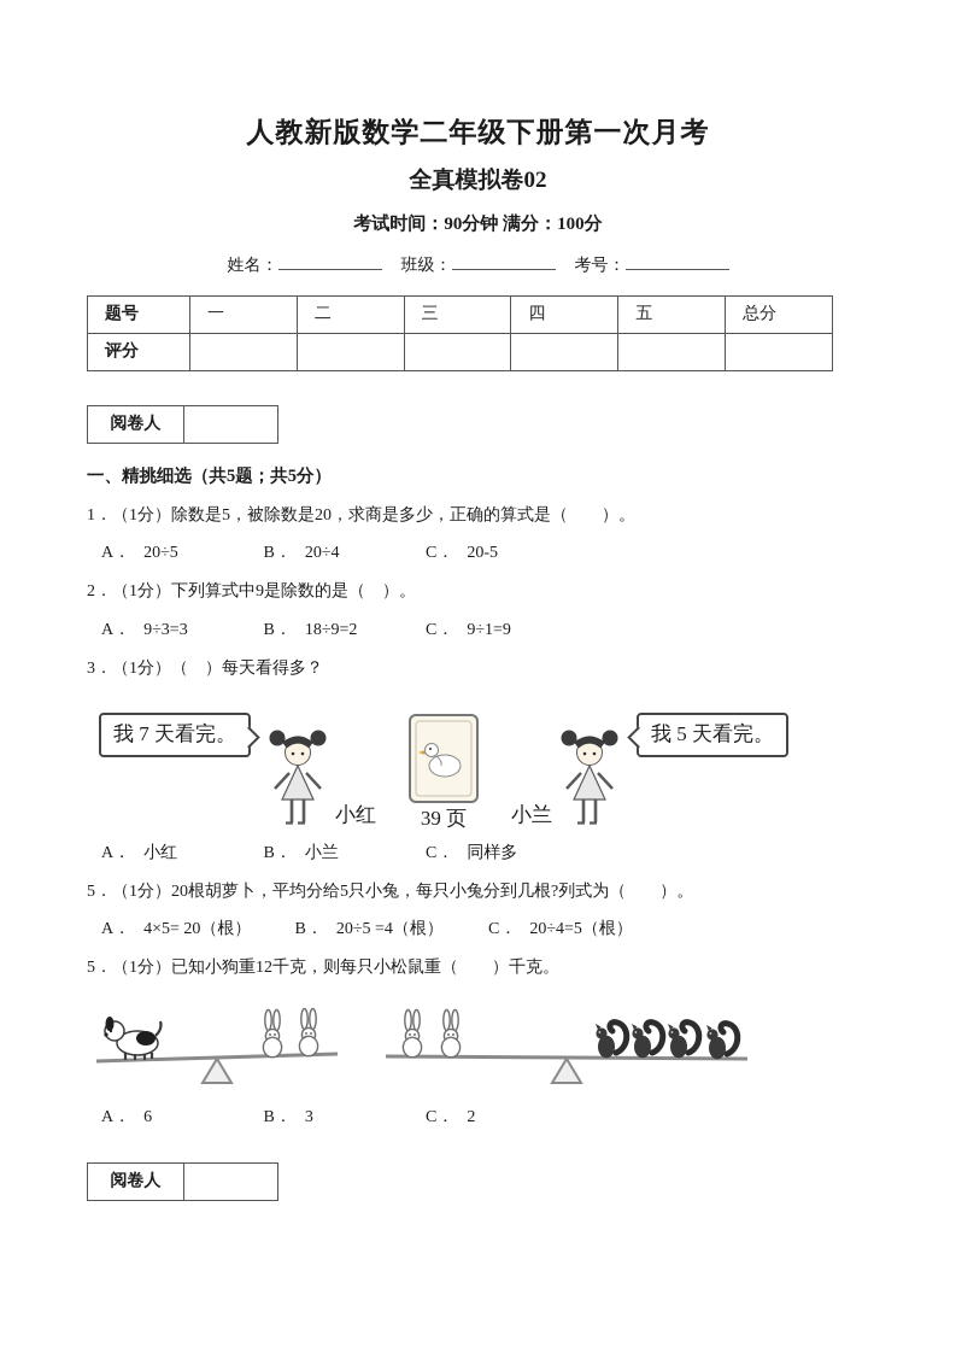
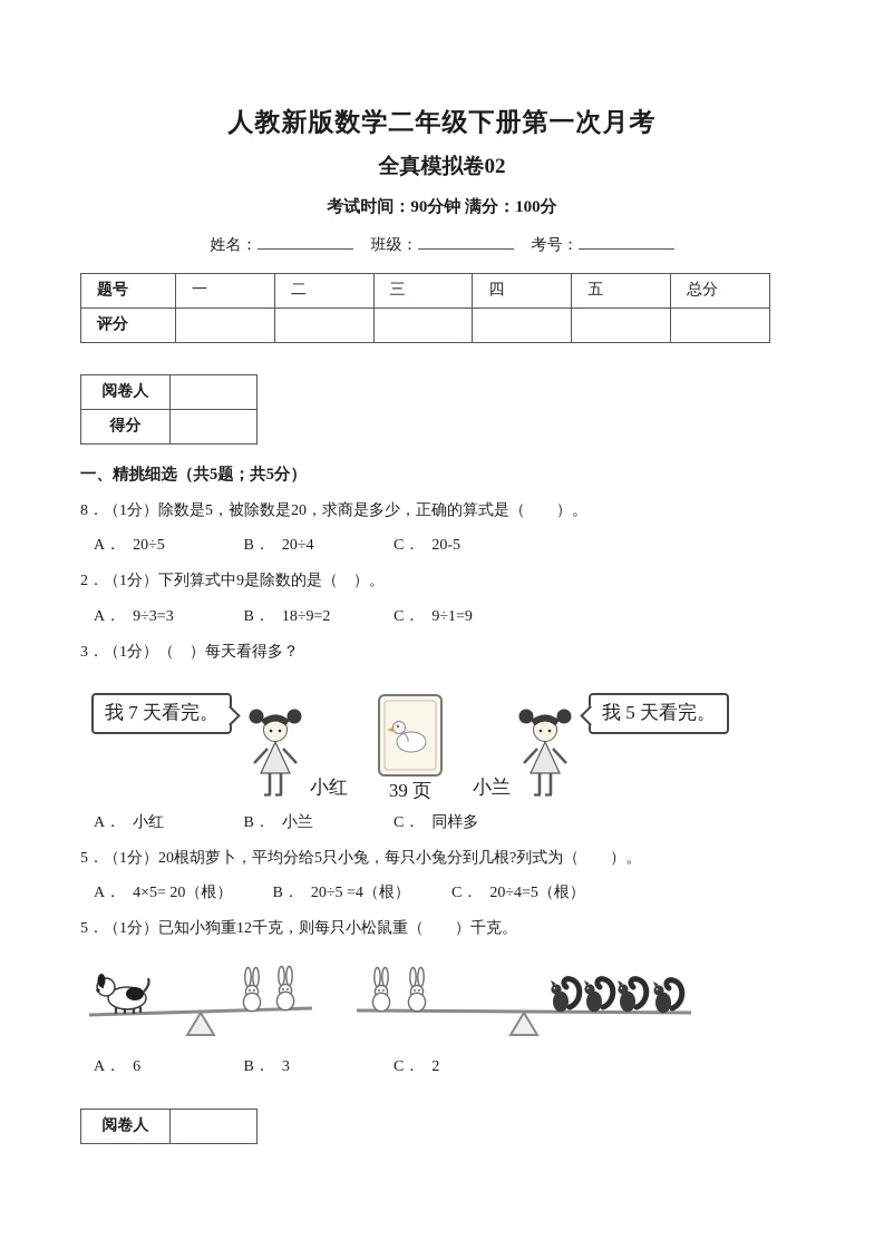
  人教新版数学二年级下册第一次月考
  全真模拟卷02
  考试时间：90分钟 满分：100分
  姓名： 班级： 考号：
  题号	一	二	三	四	五	总分
  评分
  阅卷人
+ 得分
  一、精挑细选（共5题；共5分）
- 1．（1分）除数是5，被除数是20，求商是多少，正确的算式是（ ）。
+ 8．（1分）除数是5，被除数是20，求商是多少，正确的算式是（ ）。
  A． 20÷5 B． 20÷4 C． 20-5
  2．（1分）下列算式中9是除数的是（ ）。
  A． 9÷3=3 B． 18÷9=2 C． 9÷1=9
  3．（1分）（ ）每天看得多？
  我 7 天看完。
  小红
  39 页
  小兰
  我 5 天看完。
  A． 小红 B． 小兰 C． 同样多
  5．（1分）20根胡萝卜，平均分给5只小兔，每只小兔分到几根?列式为（ ）。
  A． 4×5= 20（根） B． 20÷5 =4（根） C． 20÷4=5（根）
  5．（1分）已知小狗重12千克，则每只小松鼠重（ ）千克。
  A． 6 B． 3 C． 2
  阅卷人
